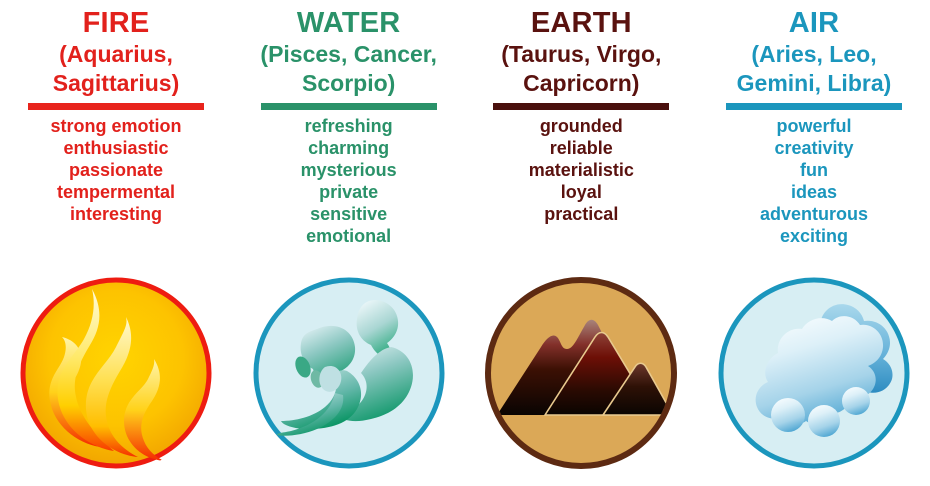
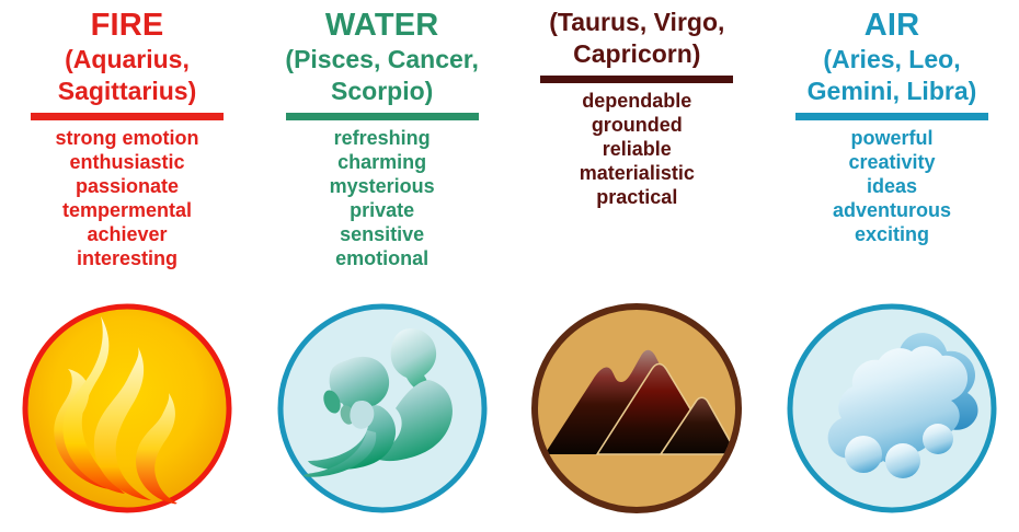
  FIRE
  (Aquarius,
  Sagittarius)
  strong emotion
  enthusiastic
  passionate
  tempermental
+ achiever
  interesting
  WATER
  (Pisces, Cancer,
  Scorpio)
  refreshing
  charming
  mysterious
  private
  sensitive
  emotional
- EARTH
  (Taurus, Virgo,
  Capricorn)
+ dependable
  grounded
  reliable
  materialistic
- loyal
  practical
  AIR
  (Aries, Leo,
  Gemini, Libra)
  powerful
  creativity
- fun
  ideas
  adventurous
  exciting
